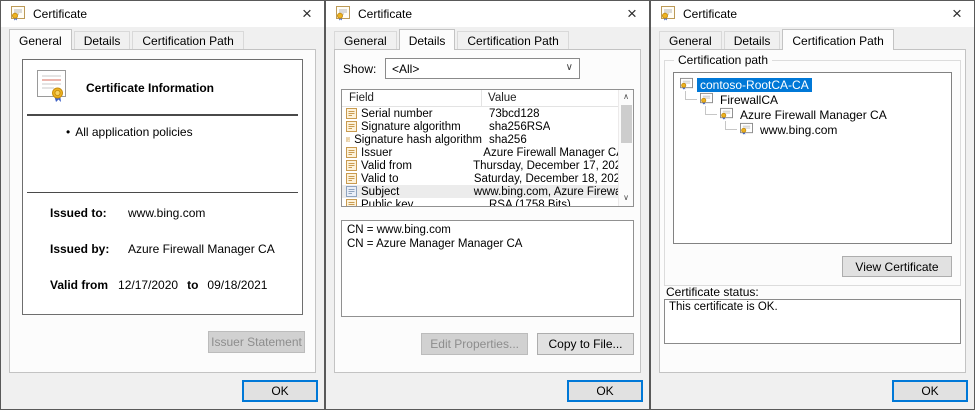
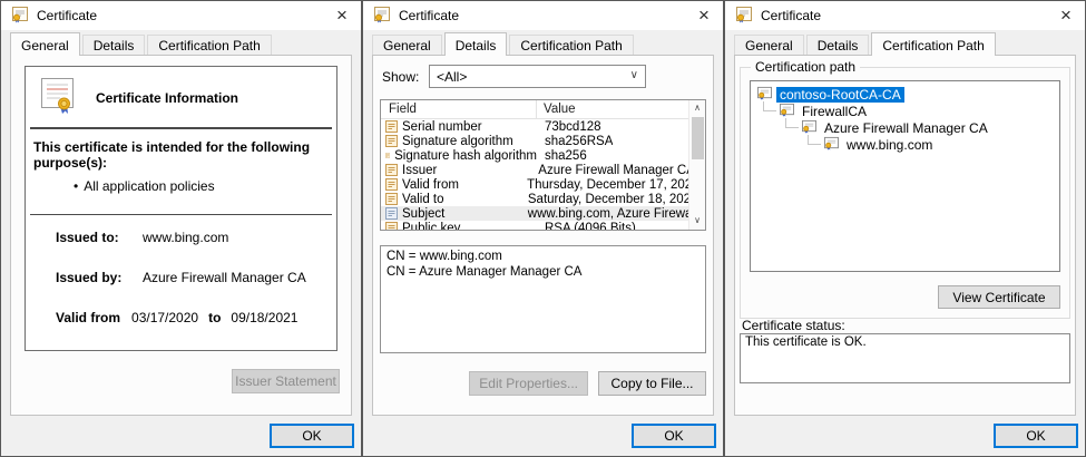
  Certificate
  ×
  General
  Details
  Certification Path
  Certificate Information
+ This certificate is intended for the following purpose(s):
  • All application policies
  Issued to:
  www.bing.com
  Issued by:
  Azure Firewall Manager CA
  Valid from
- 12/17/2020
+ 03/17/2020
  to
  09/18/2021
  Issuer Statement
  OK
  Certificate
  ×
  General
  Details
  Certification Path
  Show:
  <All>
  ∨
  Field
  Value
  Serial number
  73bcd128
  Signature algorithm
  sha256RSA
  Signature hash algorithm
  sha256
  Issuer
  Azure Firewall Manager C
  Valid from
  Thursday, December 17, 20
  Valid to
  Saturday, December 18, 202
  Subject
  www.bing.com, Azure Firew
  Public key
- RSA (1758 Bits)
+ RSA (4096 Bits)
  ∧
  ∨
  CN = www.bing.com
  CN = Azure Manager Manager CA
  Edit Properties...
  Copy to File...
  OK
  Certificate
  ×
  General
  Details
  Certification Path
  Certification path
  contoso-RootCA-CA
  FirewallCA
  Azure Firewall Manager CA
  www.bing.com
  View Certificate
  Certificate status:
  This certificate is OK.
  OK
